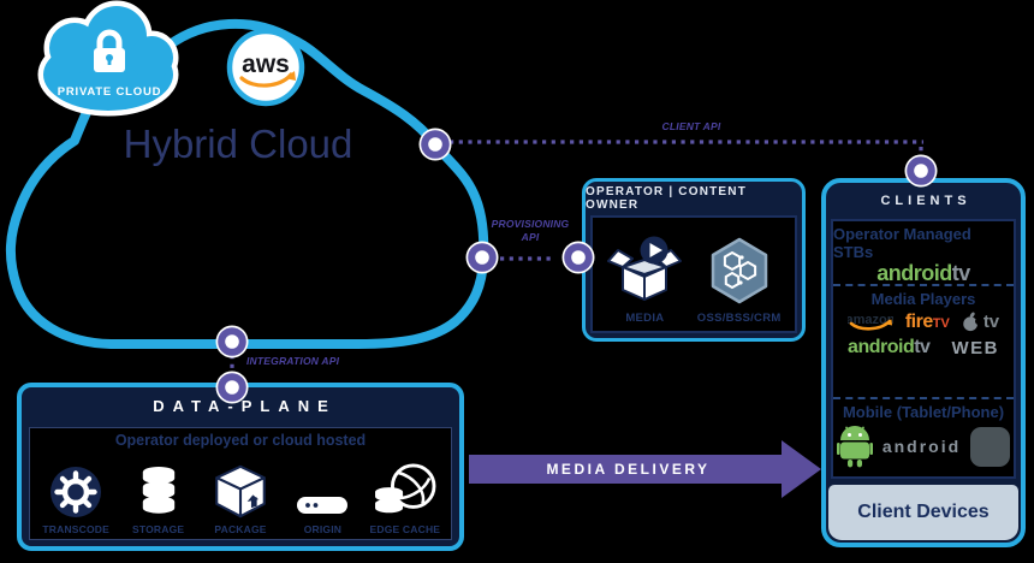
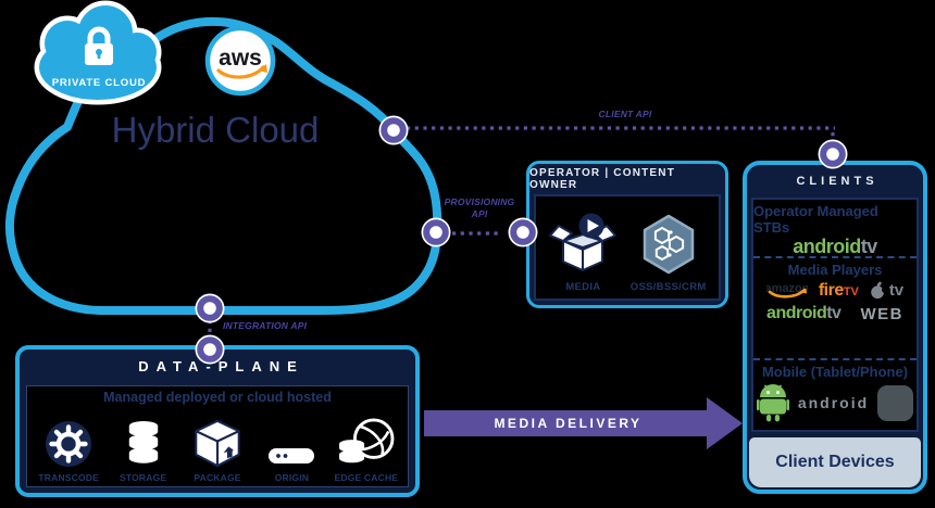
  PRIVATE CLOUD
  aws
  Hybrid Cloud
  CLIENT API
  PROVISIONING API
  INTEGRATION API
  OPERATOR | CONTENT OWNER
  MEDIA
  OSS/BSS/CRM
  DATA-PLANE
- Operator deployed or cloud hosted
+ Managed deployed or cloud hosted
  TRANSCODE
  STORAGE
  PACKAGE
  ORIGIN
  EDGE CACHE
  CLIENTS
  Operator Managed STBs
  androidtv
  Media Players
  amazo
  fireTV
  tv
  androidtv
  WEB
  Mobile (Tablet/Phone)
  android
  Client Devices
  MEDIA DELIVERY
